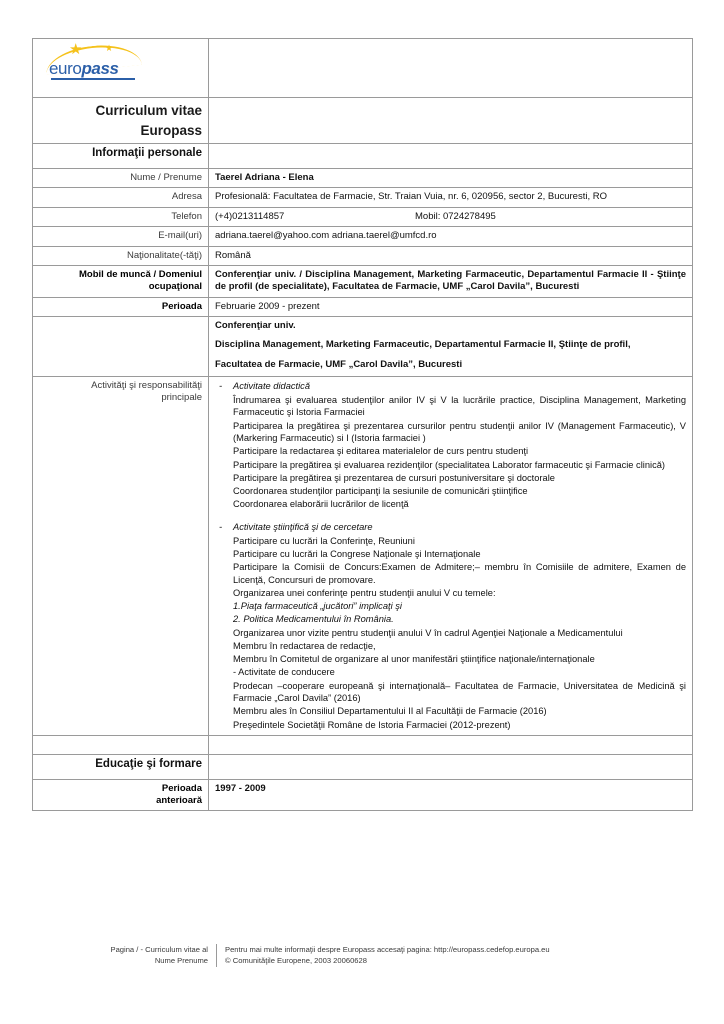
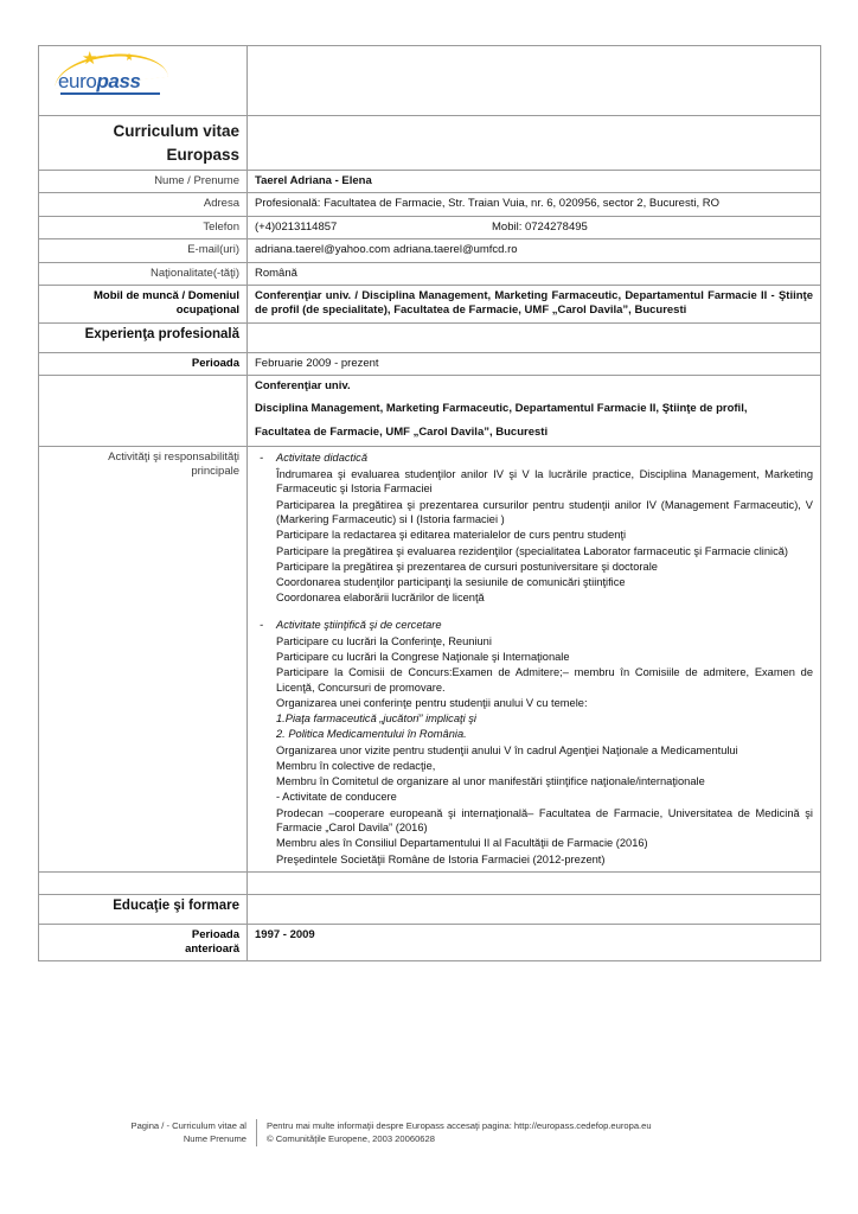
  ★ ★ europass
  Curriculum vitae Europass
- Informaţii personale
  Nume / Prenume	Taerel Adriana - Elena
  Adresa	Profesională: Facultatea de Farmacie, Str. Traian Vuia, nr. 6, 020956, sector 2, Bucuresti, RO
  Telefon	(+4)0213114857 Mobil: 0724278495
  E-mail(uri)	adriana.taerel@yahoo.com adriana.taerel@umfcd.ro
  Naţionalitate(-tăţi)	Română
  Mobil de muncă / Domeniul ocupaţional	Conferenţiar univ. / Disciplina Management, Marketing Farmaceutic, Departamentul Farmacie II - Ştiinţe de profil (de specialitate), Facultatea de Farmacie, UMF „Carol Davila”, Bucuresti
+ Experienţa profesională
  Perioada	Februarie 2009 - prezent
  	Conferenţiar univ. Disciplina Management, Marketing Farmaceutic, Departamentul Farmacie II, Ştiinţe de profil, Facultatea de Farmacie, UMF „Carol Davila”, Bucuresti
- Activităţi şi responsabilităţi principale	Activitate didactică Îndrumarea şi evaluarea studenţilor anilor IV şi V la lucrările practice, Disciplina Management, Marketing Farmaceutic şi Istoria Farmaciei Participarea la pregătirea şi prezentarea cursurilor pentru studenţii anilor IV (Management Farmaceutic), V (Markering Farmaceutic) si I (Istoria farmaciei ) Participare la redactarea şi editarea materialelor de curs pentru studenţi Participare la pregătirea şi evaluarea rezidenţilor (specialitatea Laborator farmaceutic şi Farmacie clinică) Participare la pregătirea şi prezentarea de cursuri postuniversitare şi doctorale Coordonarea studenţilor participanţi la sesiunile de comunicări ştiinţifice Coordonarea elaborării lucrărilor de licenţă Activitate ştiinţifică şi de cercetare Participare cu lucrări la Conferinţe, Reuniuni Participare cu lucrări la Congrese Naţionale şi Internaţionale Participare la Comisii de Concurs:Examen de Admitere;– membru în Comisiile de admitere, Examen de Licenţă, Concursuri de promovare. Organizarea unei conferinţe pentru studenţii anului V cu temele: 1.Piaţa farmaceutică „jucători” implicaţi şi 2. Politica Medicamentului în România. Organizarea unor vizite pentru studenţii anului V în cadrul Agenţiei Naţionale a Medicamentului Membru în redactarea de redacţie, Membru în Comitetul de organizare al unor manifestări ştiinţifice naţionale/internaţionale - Activitate de conducere Prodecan –cooperare europeană şi internaţională– Facultatea de Farmacie, Universitatea de Medicină şi Farmacie „Carol Davila” (2016) Membru ales în Consiliul Departamentului II al Facultăţii de Farmacie (2016) Preşedintele Societăţii Române de Istoria Farmaciei (2012-prezent)
+ Activităţi şi responsabilităţi principale	Activitate didactică Îndrumarea şi evaluarea studenţilor anilor IV şi V la lucrările practice, Disciplina Management, Marketing Farmaceutic şi Istoria Farmaciei Participarea la pregătirea şi prezentarea cursurilor pentru studenţii anilor IV (Management Farmaceutic), V (Markering Farmaceutic) si I (Istoria farmaciei ) Participare la redactarea şi editarea materialelor de curs pentru studenţi Participare la pregătirea şi evaluarea rezidenţilor (specialitatea Laborator farmaceutic şi Farmacie clinică) Participare la pregătirea şi prezentarea de cursuri postuniversitare şi doctorale Coordonarea studenţilor participanţi la sesiunile de comunicări ştiinţifice Coordonarea elaborării lucrărilor de licenţă Activitate ştiinţifică şi de cercetare Participare cu lucrări la Conferinţe, Reuniuni Participare cu lucrări la Congrese Naţionale şi Internaţionale Participare la Comisii de Concurs:Examen de Admitere;– membru în Comisiile de admitere, Examen de Licenţă, Concursuri de promovare. Organizarea unei conferinţe pentru studenţii anului V cu temele: 1.Piaţa farmaceutică „jucători” implicaţi şi 2. Politica Medicamentului în România. Organizarea unor vizite pentru studenţii anului V în cadrul Agenţiei Naţionale a Medicamentului Membru în colective de redacţie, Membru în Comitetul de organizare al unor manifestări ştiinţifice naţionale/internaţionale - Activitate de conducere Prodecan –cooperare europeană şi internaţională– Facultatea de Farmacie, Universitatea de Medicină şi Farmacie „Carol Davila” (2016) Membru ales în Consiliul Departamentului II al Facultăţii de Farmacie (2016) Preşedintele Societăţii Române de Istoria Farmaciei (2012-prezent)
  Educaţie şi formare
  Perioada anterioară	1997 - 2009
  Pagina / - Curriculum vitae al
  Nume Prenume
  Pentru mai multe informaţii despre Europass accesaţi pagina: http://europass.cedefop.europa.eu
  © Comunităţile Europene, 2003 20060628
